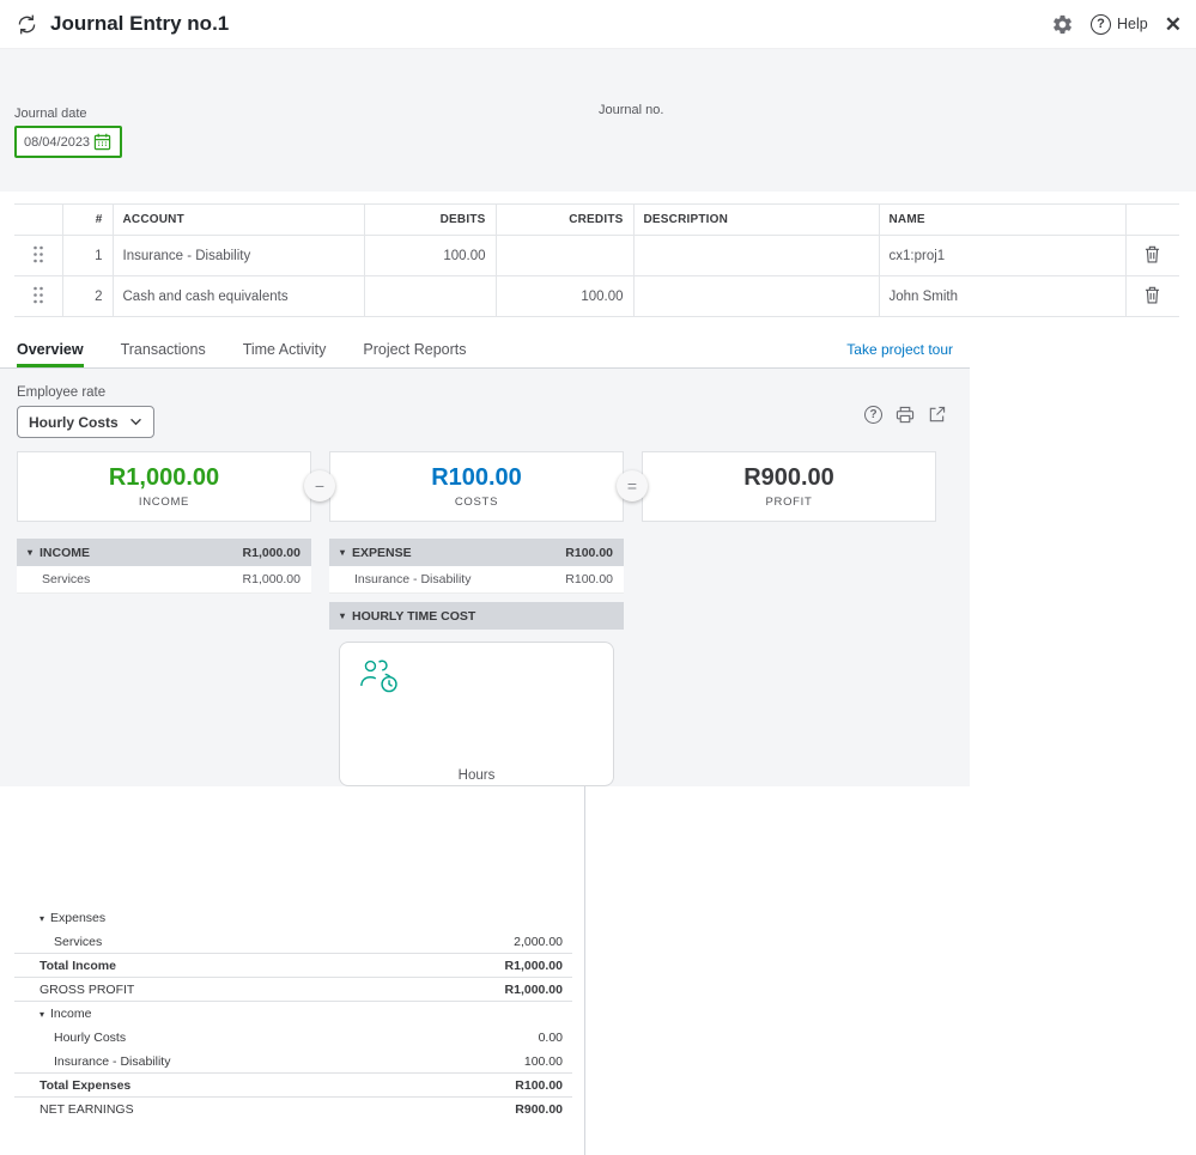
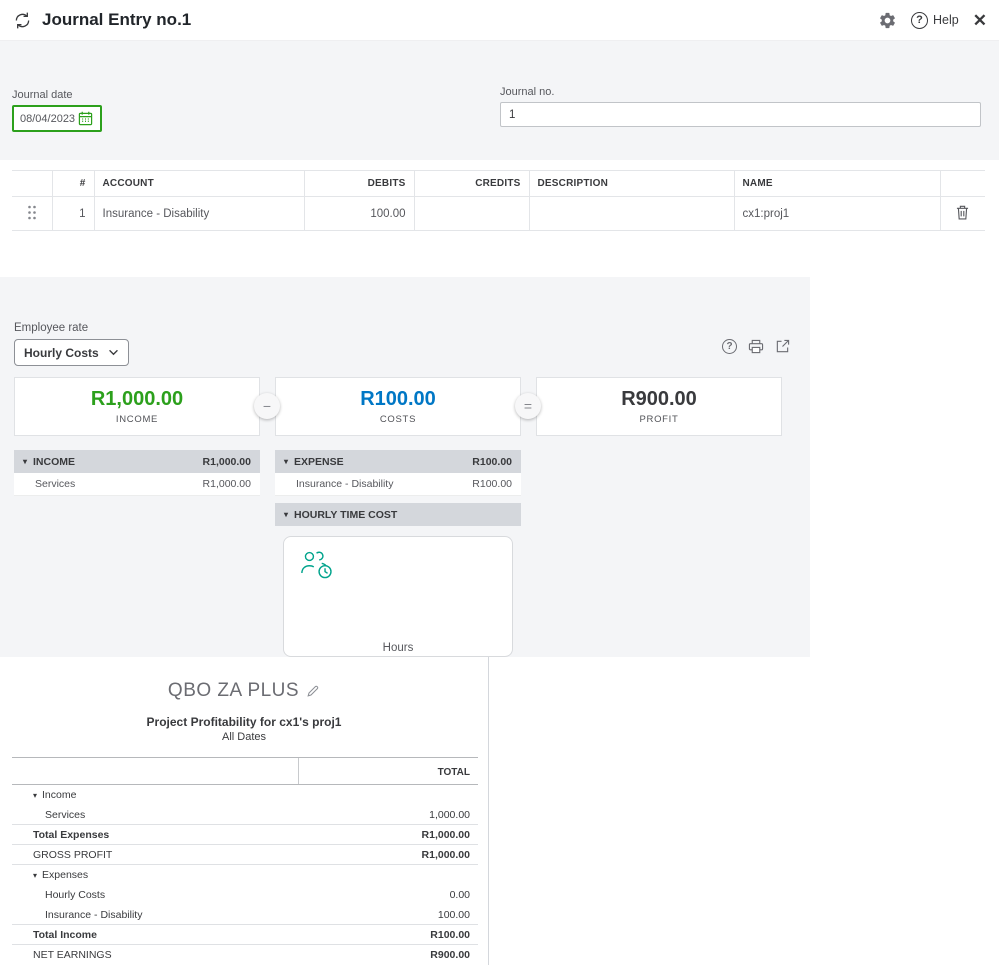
  Journal Entry no.1
  ?
  Help
  ✕
  Journal date
  08/04/2023
  Journal no.
+ 1
  	#	ACCOUNT	DEBITS	CREDITS	DESCRIPTION	NAME
  	1	Insurance - Disability	100.00			cx1:proj1
- 	2	Cash and cash equivalents		100.00		John Smith
- Overview
- Transactions
- Time Activity
- Project Reports
- Take project tour
  Employee rate
  Hourly Costs
  ?
  R1,000.00
  INCOME
  R100.00
  COSTS
  R900.00
  PROFIT
  −
  =
  ▾
  INCOME
  R1,000.00
  Services
  R1,000.00
  ▾
  EXPENSE
  R100.00
  Insurance - Disability
  R100.00
  ▾
  HOURLY TIME COST
  Hours
+ QBO ZA PLUS
+ Project Profitability for cx1's proj1
+ All Dates
+ TOTAL
  ▾
- Expenses
+ Income
  Services
- 2,000.00
+ 1,000.00
- Total Income
+ Total Expenses
  R1,000.00
  GROSS PROFIT
  R1,000.00
  ▾
- Income
+ Expenses
  Hourly Costs
  0.00
  Insurance - Disability
  100.00
- Total Expenses
+ Total Income
  R100.00
  NET EARNINGS
  R900.00
